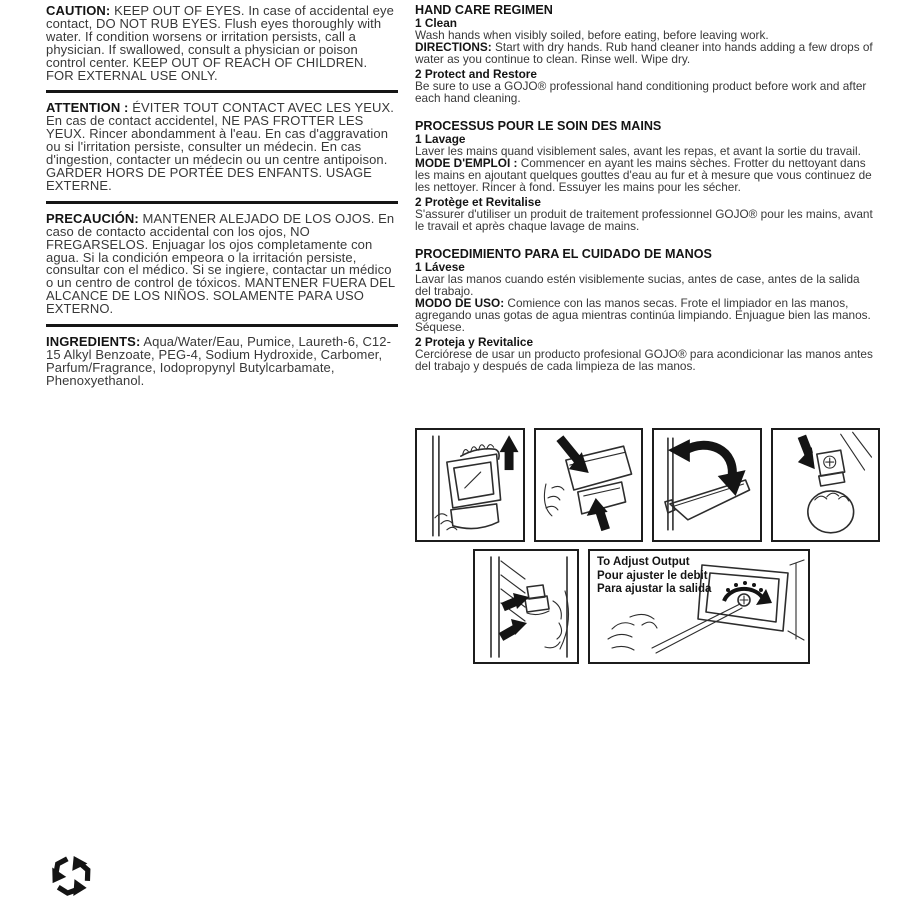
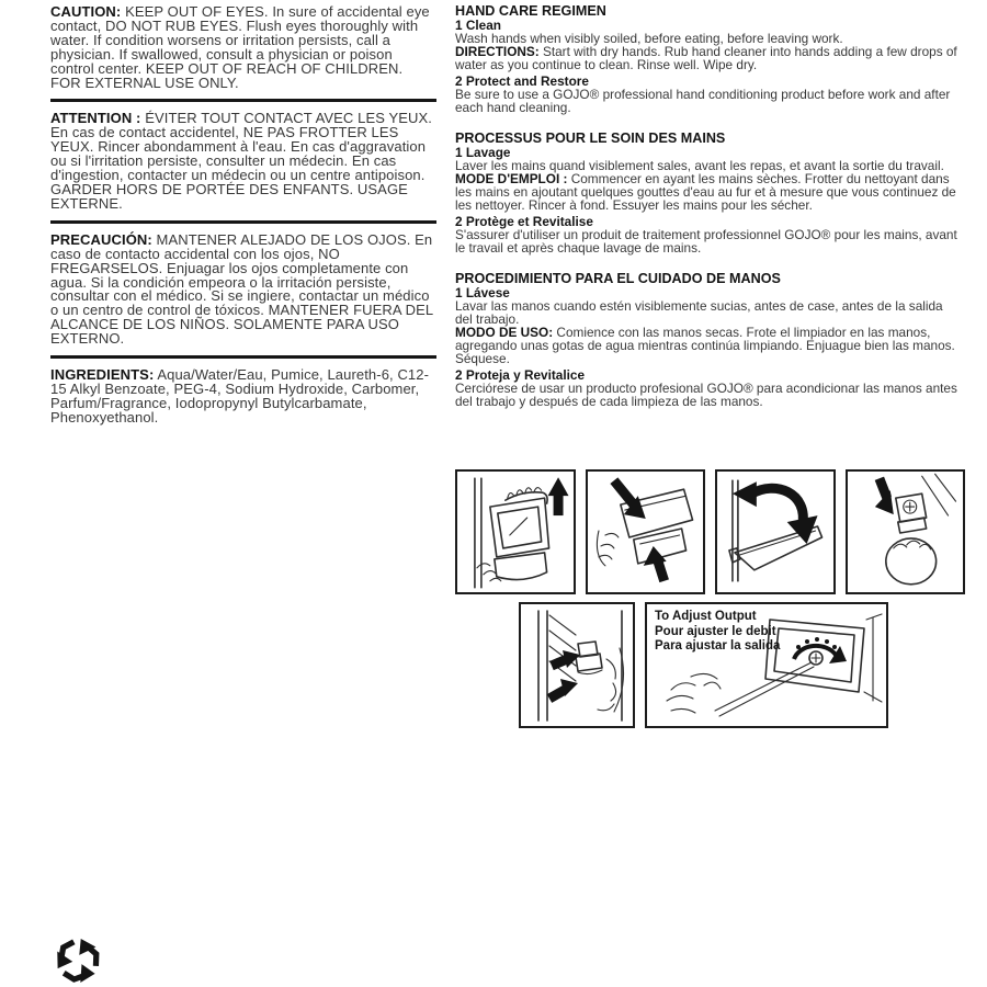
- CAUTION: KEEP OUT OF EYES. In case of accidental eye contact, DO NOT RUB EYES. Flush eyes thoroughly with water. If condition worsens or irritation persists, call a physician. If swallowed, consult a physician or poison control center. KEEP OUT OF REACH OF CHILDREN. FOR EXTERNAL USE ONLY.
+ CAUTION: KEEP OUT OF EYES. In sure of accidental eye contact, DO NOT RUB EYES. Flush eyes thoroughly with water. If condition worsens or irritation persists, call a physician. If swallowed, consult a physician or poison control center. KEEP OUT OF REACH OF CHILDREN. FOR EXTERNAL USE ONLY.
  ATTENTION : ÉVITER TOUT CONTACT AVEC LES YEUX. En cas de contact accidentel, NE PAS FROTTER LES YEUX. Rincer abondamment à l'eau. En cas d'aggravation ou si l'irritation persiste, consulter un médecin. En cas d'ingestion, contacter un médecin ou un centre antipoison. GARDER HORS DE PORTÉE DES ENFANTS. USAGE EXTERNE.
  PRECAUCIÓN: MANTENER ALEJADO DE LOS OJOS. En caso de contacto accidental con los ojos, NO FREGARSELOS. Enjuagar los ojos completamente con agua. Si la condición empeora o la irritación persiste, consultar con el médico. Si se ingiere, contactar un médico o un centro de control de tóxicos. MANTENER FUERA DEL ALCANCE DE LOS NIÑOS. SOLAMENTE PARA USO EXTERNO.
  INGREDIENTS: Aqua/Water/Eau, Pumice, Laureth-6, C12-15 Alkyl Benzoate, PEG-4, Sodium Hydroxide, Carbomer, Parfum/Fragrance, Iodopropynyl Butylcarbamate, Phenoxyethanol.
  HAND CARE REGIMEN
  1 Clean
  Wash hands when visibly soiled, before eating, before leaving work.
  DIRECTIONS: Start with dry hands. Rub hand cleaner into hands adding a few drops of water as you continue to clean. Rinse well. Wipe dry.
  2 Protect and Restore
  Be sure to use a GOJO® professional hand conditioning product before work and after each hand cleaning.
  PROCESSUS POUR LE SOIN DES MAINS
  1 Lavage
  Laver les mains quand visiblement sales, avant les repas, et avant la sortie du travail.
  MODE D'EMPLOI : Commencer en ayant les mains sèches. Frotter du nettoyant dans les mains en ajoutant quelques gouttes d'eau au fur et à mesure que vous continuez de les nettoyer. Rincer à fond. Essuyer les mains pour les sécher.
  2 Protège et Revitalise
  S'assurer d'utiliser un produit de traitement professionnel GOJO® pour les mains, avant le travail et après chaque lavage de mains.
  PROCEDIMIENTO PARA EL CUIDADO DE MANOS
  1 Lávese
  Lavar las manos cuando estén visiblemente sucias, antes de case, antes de la salida del trabajo.
  MODO DE USO: Comience con las manos secas. Frote el limpiador en las manos, agregando unas gotas de agua mientras continúa limpiando. Enjuague bien las manos. Séquese.
  2 Proteja y Revitalice
  Cerciórese de usar un producto profesional GOJO® para acondicionar las manos antes del trabajo y después de cada limpieza de las manos.
  To Adjust Output
  Pour ajuster le debit
  Para ajustar la salida
